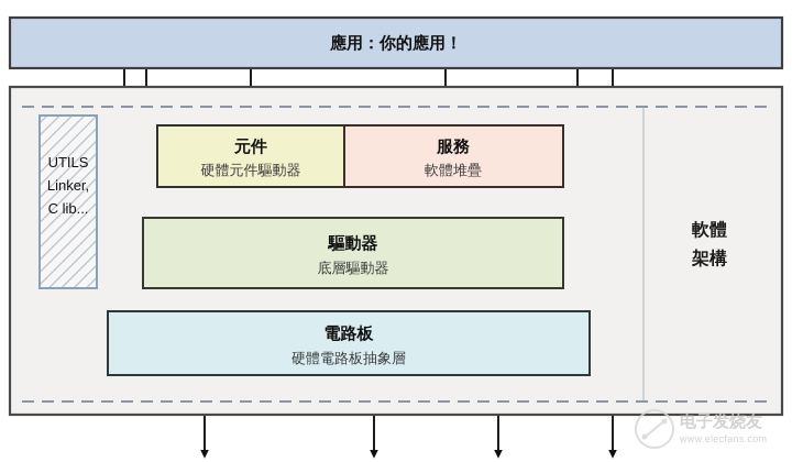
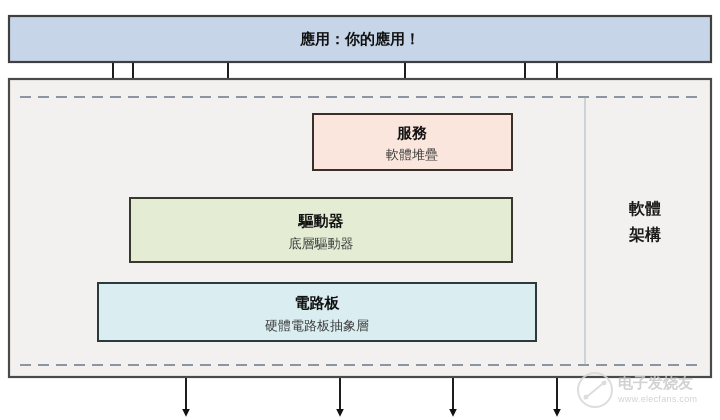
  應用：你的應用！
  軟體
  架構
- UTILS
- Linker,
- C lib...
- 元件
- 硬體元件驅動器
  服務
  軟體堆疊
  驅動器
  底層驅動器
  電路板
  硬體電路板抽象層
  电子发烧友
  www.elecfans.com
